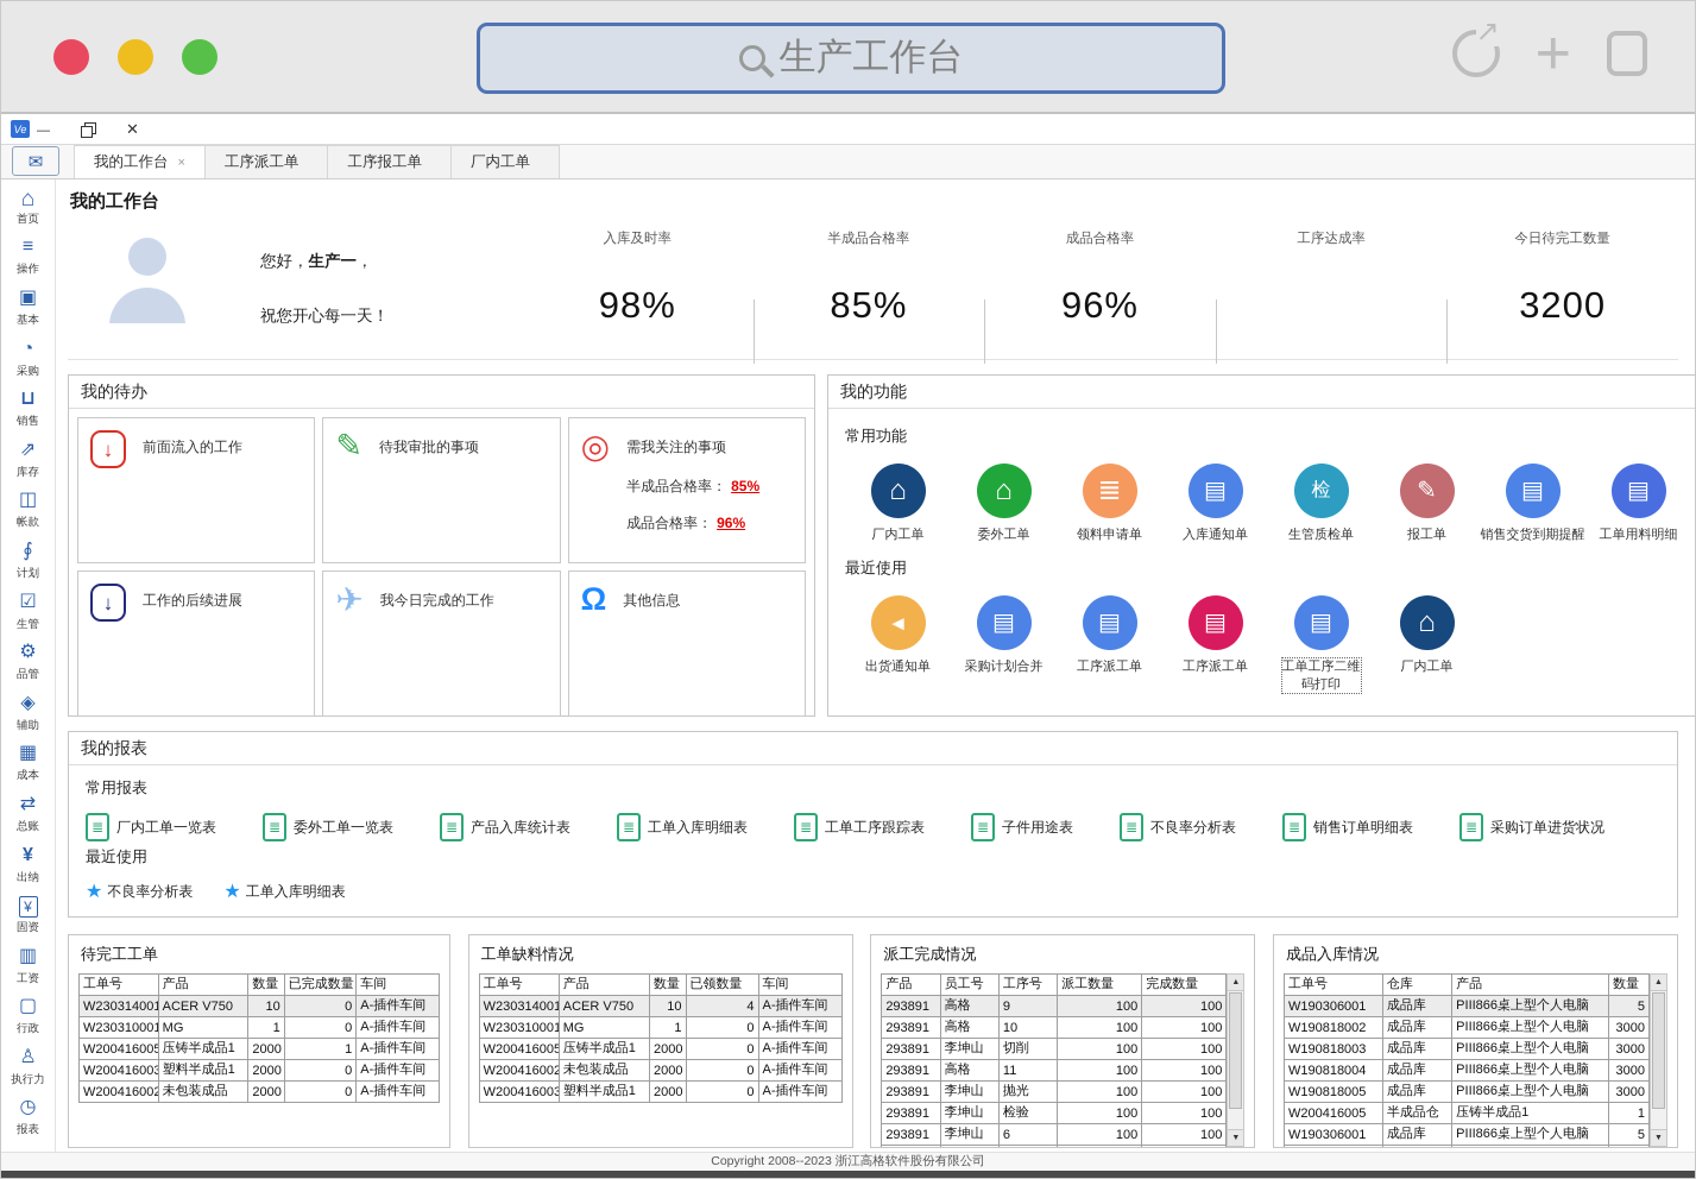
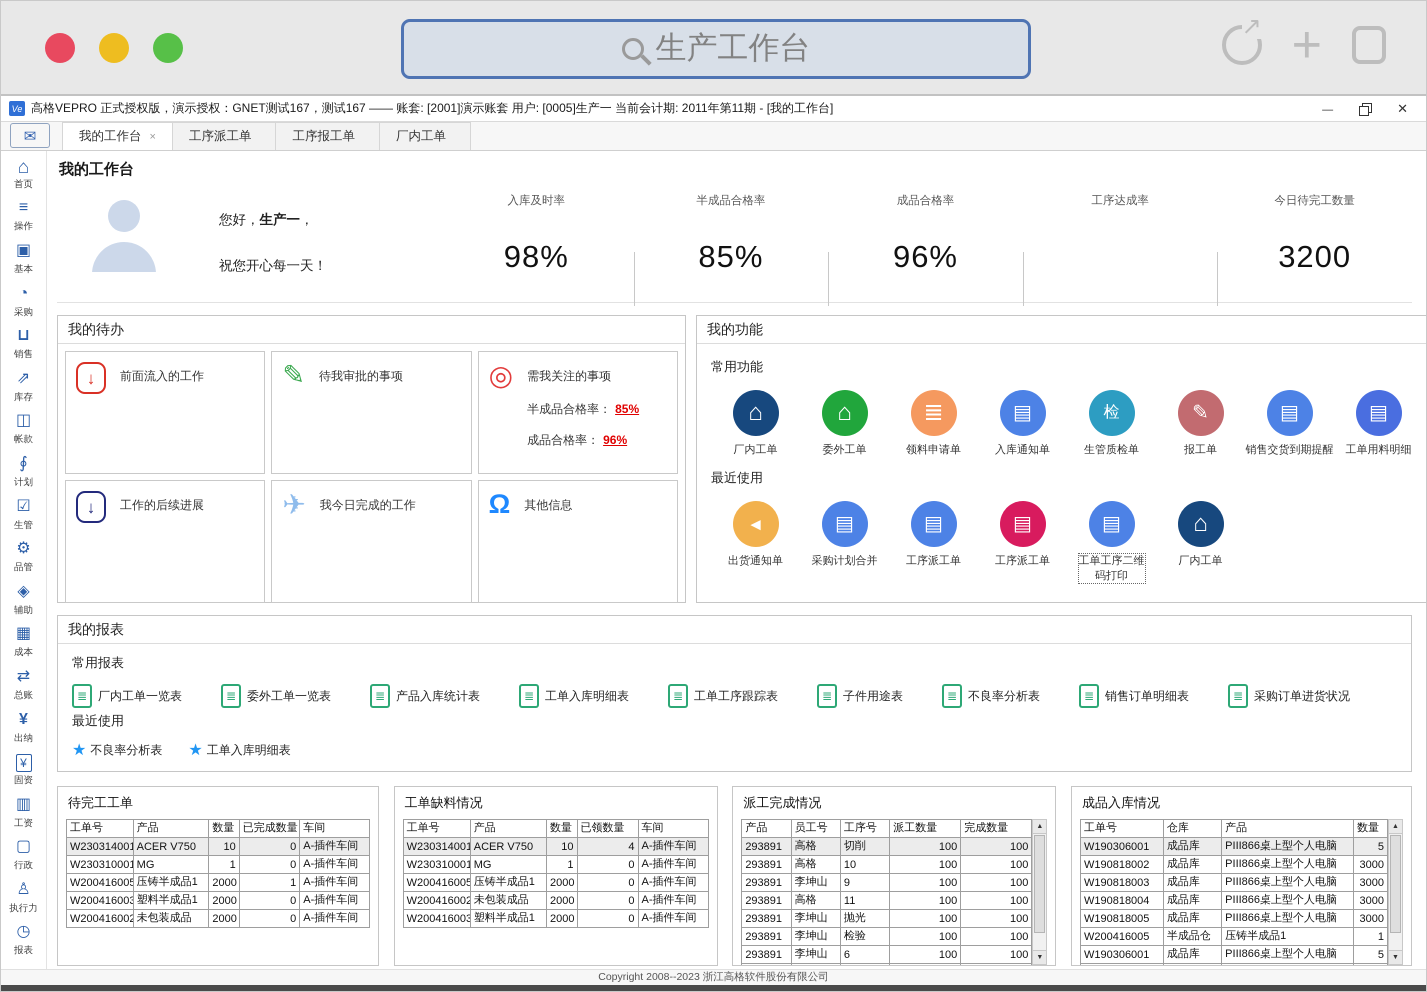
  生产工作台
  Ve
+ 高格VEPRO 正式授权版，演示授权：GNET测试167，测试167 —— 账套: [2001]演示账套 用户: [0005]生产一 当前会计期: 2011年第11期 - [我的工作台]
  我的工作台
  ×
  工序派工单
  工序报工单
  厂内工单
  首页
  操作
  基本
  采购
  销售
  库存
  帐款
  计划
  生管
  品管
  辅助
  成本
  总账
  出纳
  固资
  工资
  行政
  执行力
  报表
  我的工作台
  您好，生产一，
  祝您开心每一天！
  入库及时率
  98%
  半成品合格率
  85%
  成品合格率
  96%
  工序达成率
  今日待完工数量
  3200
  我的待办
  前面流入的工作
  待我审批的事项
  需我关注的事项
  半成品合格率： 85%
  成品合格率： 96%
  工作的后续进展
  我今日完成的工作
  其他信息
  我的功能
  常用功能
  厂内工单
  委外工单
  领料申请单
  入库通知单
  生管质检单
  报工单
  销售交货到期提醒
  工单用料明细
  最近使用
  出货通知单
  采购计划合并
  工序派工单
  工序派工单
  工单工序二维码打印
  厂内工单
  我的报表
  常用报表
  厂内工单一览表
  委外工单一览表
  产品入库统计表
  工单入库明细表
  工单工序跟踪表
  子件用途表
  不良率分析表
  销售订单明细表
  采购订单进货状况
  最近使用
  不良率分析表
  工单入库明细表
  待完工工单
  工单号	产品	数量	已完成数量	车间
  W230314001	ACER V750	10	0	A-插件车间
  W230310001	MG	1	0	A-插件车间
  W200416005	压铸半成品1	2000	1	A-插件车间
  W200416003	塑料半成品1	2000	0	A-插件车间
  W200416002	未包装成品	2000	0	A-插件车间
  工单缺料情况
  工单号	产品	数量	已领数量	车间
  W230314001	ACER V750	10	4	A-插件车间
  W230310001	MG	1	0	A-插件车间
  W200416005	压铸半成品1	2000	0	A-插件车间
  W200416002	未包装成品	2000	0	A-插件车间
  W200416003	塑料半成品1	2000	0	A-插件车间
  派工完成情况
  产品	员工号	工序号	派工数量	完成数量
- 293891	高格	9	100	100
+ 293891	高格	切削	100	100
  293891	高格	10	100	100
- 293891	李坤山	切削	100	100
+ 293891	李坤山	9	100	100
  293891	高格	11	100	100
  293891	李坤山	抛光	100	100
  293891	李坤山	检验	100	100
  293891	李坤山	6	100	100
  成品入库情况
  工单号	仓库	产品	数量
  W190306001	成品库	PIII866桌上型个人电脑	5
  W190818002	成品库	PIII866桌上型个人电脑	3000
  W190818003	成品库	PIII866桌上型个人电脑	3000
  W190818004	成品库	PIII866桌上型个人电脑	3000
  W190818005	成品库	PIII866桌上型个人电脑	3000
  W200416005	半成品仓	压铸半成品1	1
  W190306001	成品库	PIII866桌上型个人电脑	5
  Copyright 2008--2023 浙江高格软件股份有限公司
